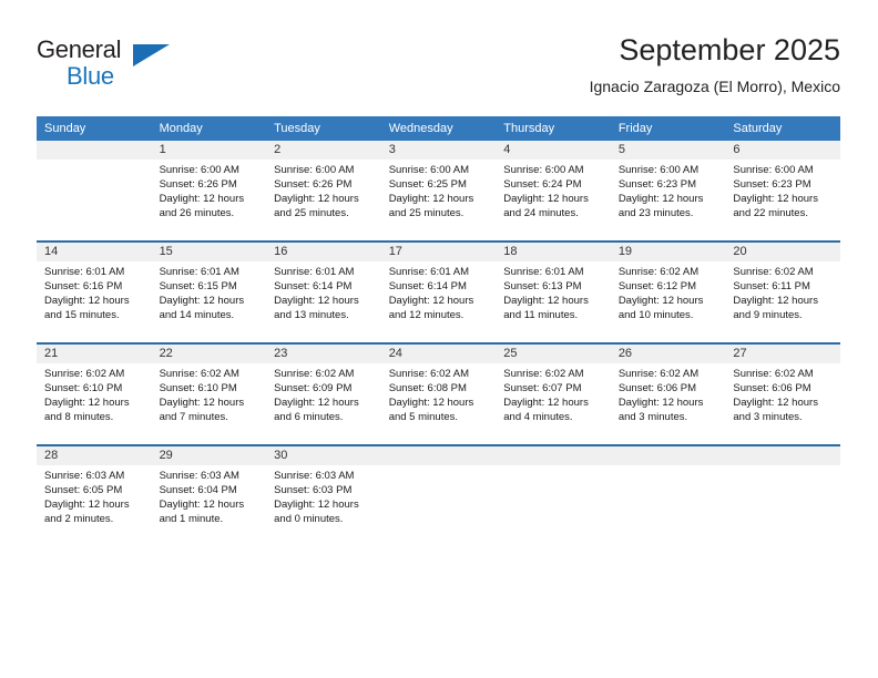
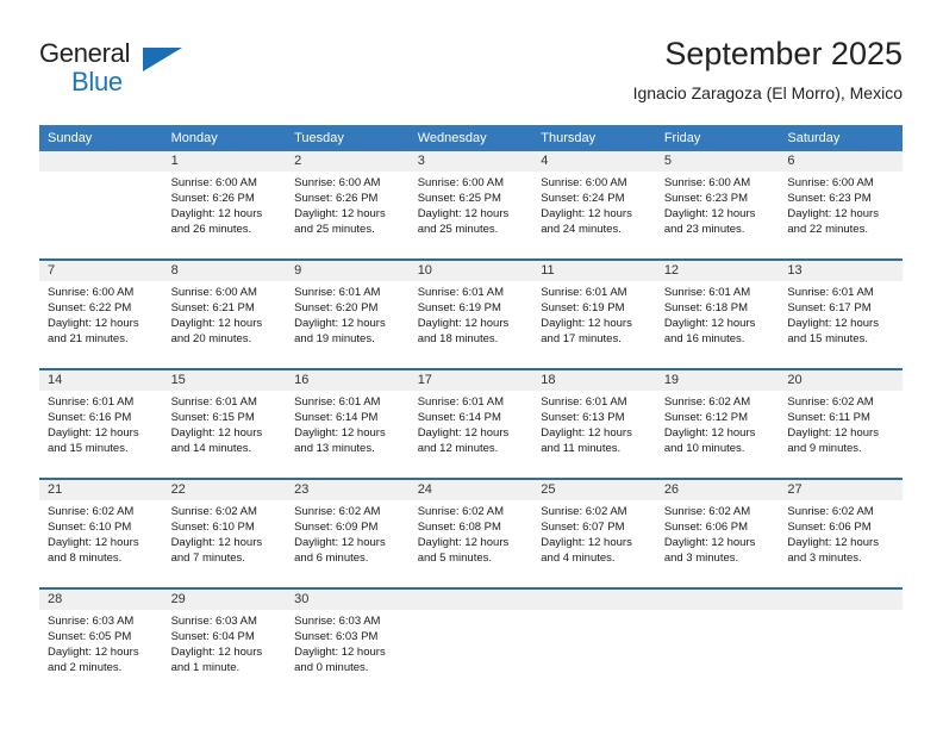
  General
  Blue
  September 2025
  Ignacio Zaragoza (El Morro), Mexico
  Sunday	Monday	Tuesday	Wednesday	Thursday	Friday	Saturday
  	1Sunrise: 6:00 AMSunset: 6:26 PMDaylight: 12 hoursand 26 minutes.	2Sunrise: 6:00 AMSunset: 6:26 PMDaylight: 12 hoursand 25 minutes.	3Sunrise: 6:00 AMSunset: 6:25 PMDaylight: 12 hoursand 25 minutes.	4Sunrise: 6:00 AMSunset: 6:24 PMDaylight: 12 hoursand 24 minutes.	5Sunrise: 6:00 AMSunset: 6:23 PMDaylight: 12 hoursand 23 minutes.	6Sunrise: 6:00 AMSunset: 6:23 PMDaylight: 12 hoursand 22 minutes.
+ 7Sunrise: 6:00 AMSunset: 6:22 PMDaylight: 12 hoursand 21 minutes.	8Sunrise: 6:00 AMSunset: 6:21 PMDaylight: 12 hoursand 20 minutes.	9Sunrise: 6:01 AMSunset: 6:20 PMDaylight: 12 hoursand 19 minutes.	10Sunrise: 6:01 AMSunset: 6:19 PMDaylight: 12 hoursand 18 minutes.	11Sunrise: 6:01 AMSunset: 6:19 PMDaylight: 12 hoursand 17 minutes.	12Sunrise: 6:01 AMSunset: 6:18 PMDaylight: 12 hoursand 16 minutes.	13Sunrise: 6:01 AMSunset: 6:17 PMDaylight: 12 hoursand 15 minutes.
  14Sunrise: 6:01 AMSunset: 6:16 PMDaylight: 12 hoursand 15 minutes.	15Sunrise: 6:01 AMSunset: 6:15 PMDaylight: 12 hoursand 14 minutes.	16Sunrise: 6:01 AMSunset: 6:14 PMDaylight: 12 hoursand 13 minutes.	17Sunrise: 6:01 AMSunset: 6:14 PMDaylight: 12 hoursand 12 minutes.	18Sunrise: 6:01 AMSunset: 6:13 PMDaylight: 12 hoursand 11 minutes.	19Sunrise: 6:02 AMSunset: 6:12 PMDaylight: 12 hoursand 10 minutes.	20Sunrise: 6:02 AMSunset: 6:11 PMDaylight: 12 hoursand 9 minutes.
  21Sunrise: 6:02 AMSunset: 6:10 PMDaylight: 12 hoursand 8 minutes.	22Sunrise: 6:02 AMSunset: 6:10 PMDaylight: 12 hoursand 7 minutes.	23Sunrise: 6:02 AMSunset: 6:09 PMDaylight: 12 hoursand 6 minutes.	24Sunrise: 6:02 AMSunset: 6:08 PMDaylight: 12 hoursand 5 minutes.	25Sunrise: 6:02 AMSunset: 6:07 PMDaylight: 12 hoursand 4 minutes.	26Sunrise: 6:02 AMSunset: 6:06 PMDaylight: 12 hoursand 3 minutes.	27Sunrise: 6:02 AMSunset: 6:06 PMDaylight: 12 hoursand 3 minutes.
  28Sunrise: 6:03 AMSunset: 6:05 PMDaylight: 12 hoursand 2 minutes.	29Sunrise: 6:03 AMSunset: 6:04 PMDaylight: 12 hoursand 1 minute.	30Sunrise: 6:03 AMSunset: 6:03 PMDaylight: 12 hoursand 0 minutes.
